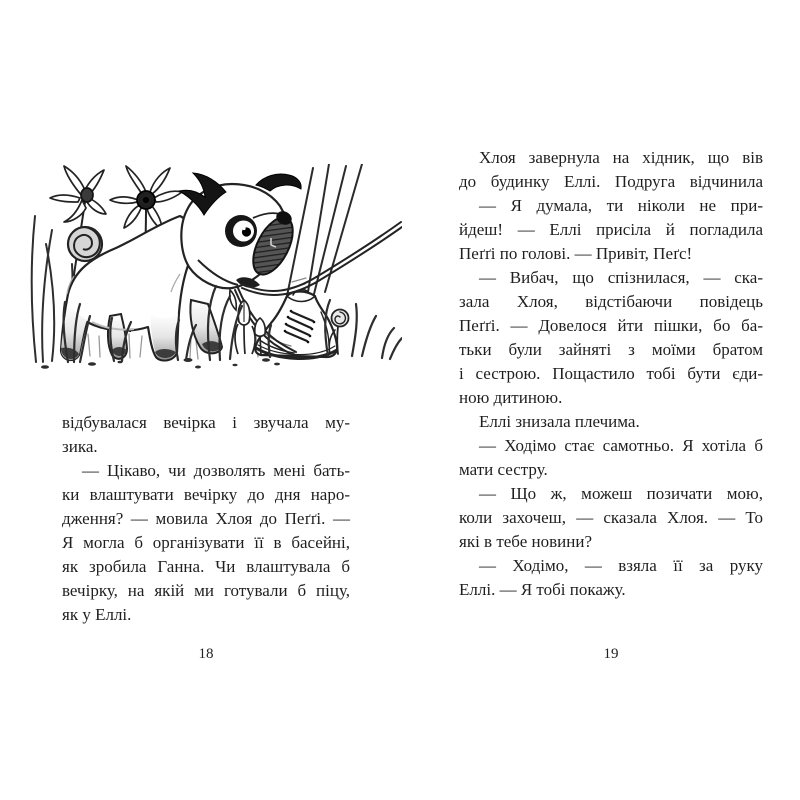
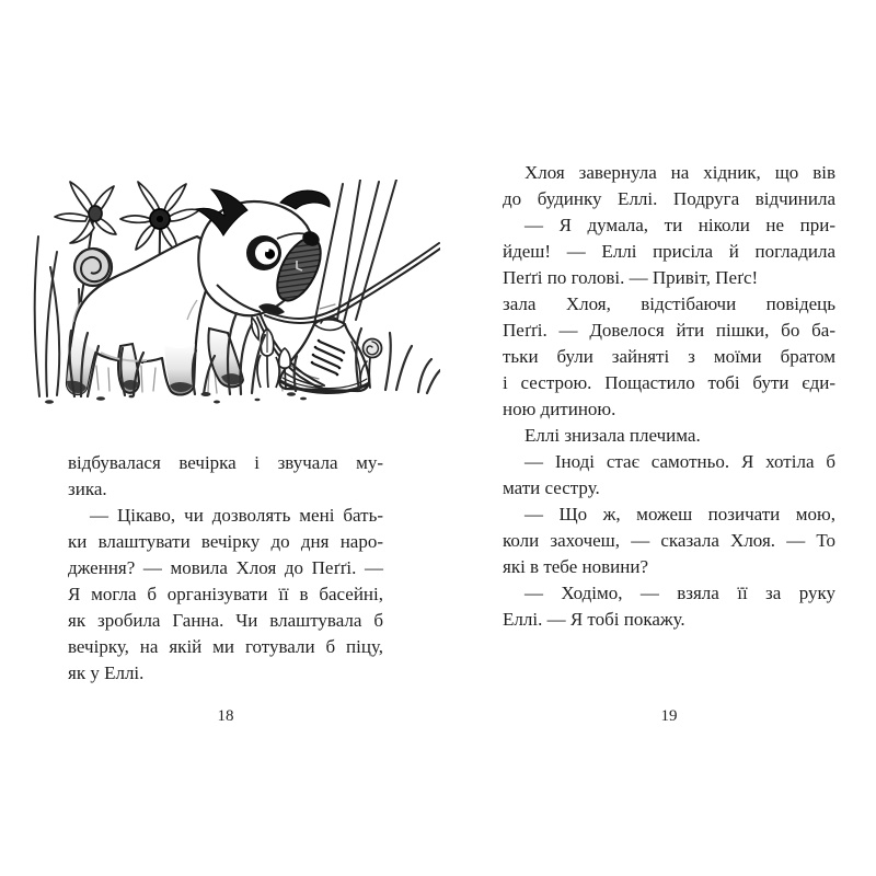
  відбувалася вечірка і звучала му-
  зика.
  — Цікаво, чи дозволять мені бать-
  ки влаштувати вечірку до дня наро-
  дження? — мовила Хлоя до Пеґґі. —
  Я могла б організувати її в басейні,
  як зробила Ганна. Чи влаштувала б
  вечірку, на якій ми готували б піцу,
  як у Еллі.
  Хлоя завернула на хідник, що вів
  до будинку Еллі. Подруга відчинила
  — Я думала, ти ніколи не при-
  йдеш! — Еллі присіла й погладила
  Пеґґі по голові. — Привіт, Пеґс!
- — Вибач, що спізнилася, — ска-
  зала Хлоя, відстібаючи повідець
  Пеґґі. — Довелося йти пішки, бо ба-
  тьки були зайняті з моїми братом
  і сестрою. Пощастило тобі бути єди-
  ною дитиною.
  Еллі знизала плечима.
- — Ходімо стає самотньо. Я хотіла б
+ — Іноді стає самотньо. Я хотіла б
  мати сестру.
  — Що ж, можеш позичати мою,
  коли захочеш, — сказала Хлоя. — То
  які в тебе новини?
  — Ходімо, — взяла її за руку
  Еллі. — Я тобі покажу.
  18
  19
